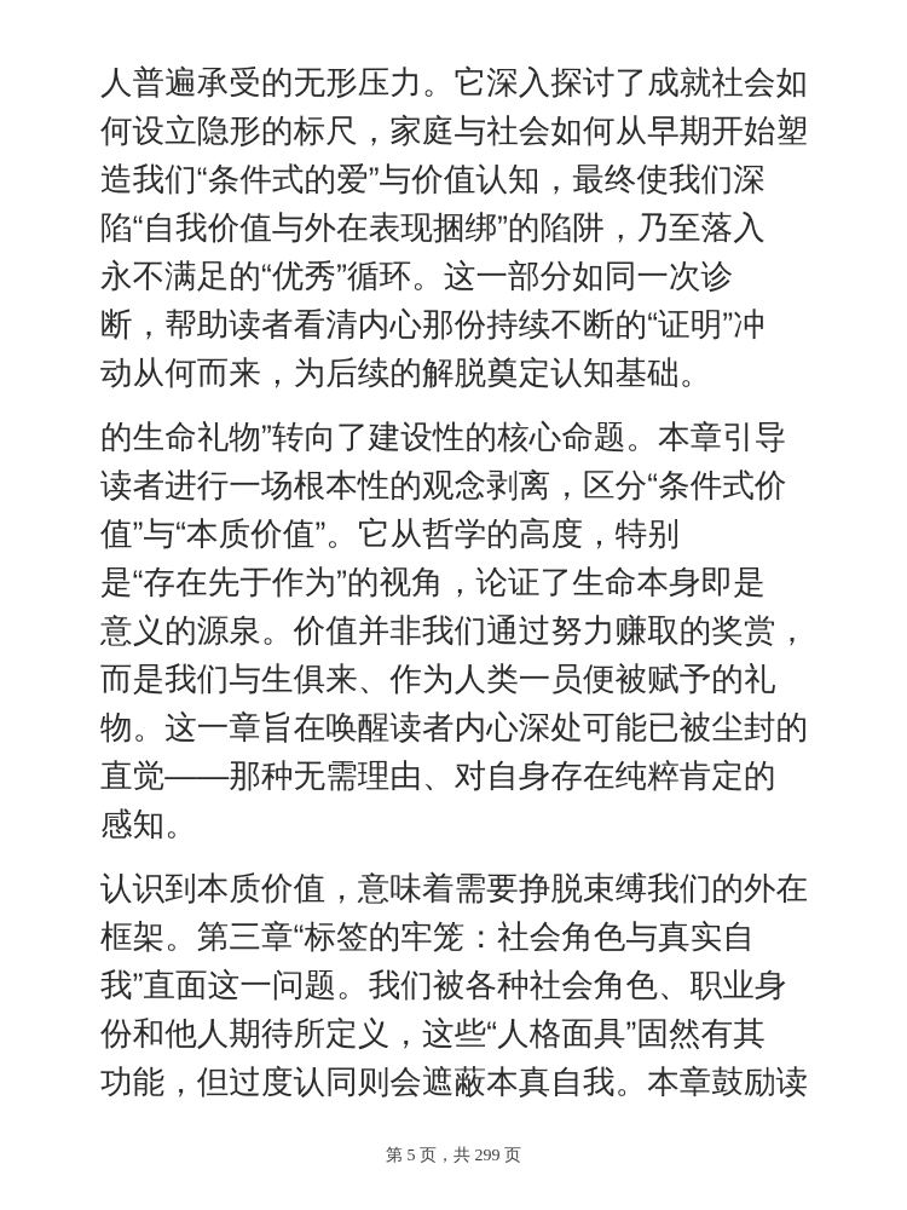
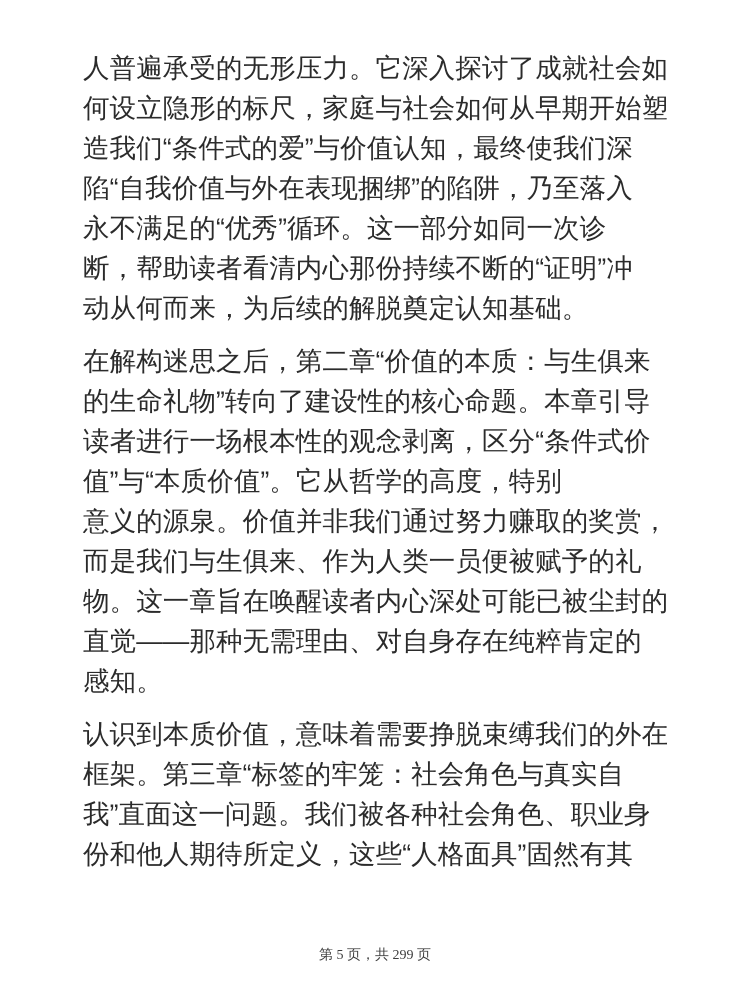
  人普遍承受的无形压力。它深入探讨了成就社会如
  何设立隐形的标尺，家庭与社会如何从早期开始塑
  造我们“条件式的爱”与价值认知，最终使我们深
  陷“自我价值与外在表现捆绑”的陷阱，乃至落入
  永不满足的“优秀”循环。这一部分如同一次诊
  断，帮助读者看清内心那份持续不断的“证明”冲
  动从何而来，为后续的解脱奠定认知基础。
+ 在解构迷思之后，第二章“价值的本质：与生俱来
  的生命礼物”转向了建设性的核心命题。本章引导
  读者进行一场根本性的观念剥离，区分“条件式价
  值”与“本质价值”。它从哲学的高度，特别
- 是“存在先于作为”的视角，论证了生命本身即是
  意义的源泉。价值并非我们通过努力赚取的奖赏，
  而是我们与生俱来、作为人类一员便被赋予的礼
  物。这一章旨在唤醒读者内心深处可能已被尘封的
  直觉——那种无需理由、对自身存在纯粹肯定的
  感知。
  认识到本质价值，意味着需要挣脱束缚我们的外在
  框架。第三章“标签的牢笼：社会角色与真实自
  我”直面这一问题。我们被各种社会角色、职业身
  份和他人期待所定义，这些“人格面具”固然有其
- 功能，但过度认同则会遮蔽本真自我。本章鼓励读
  第 5 页，共 299 页
